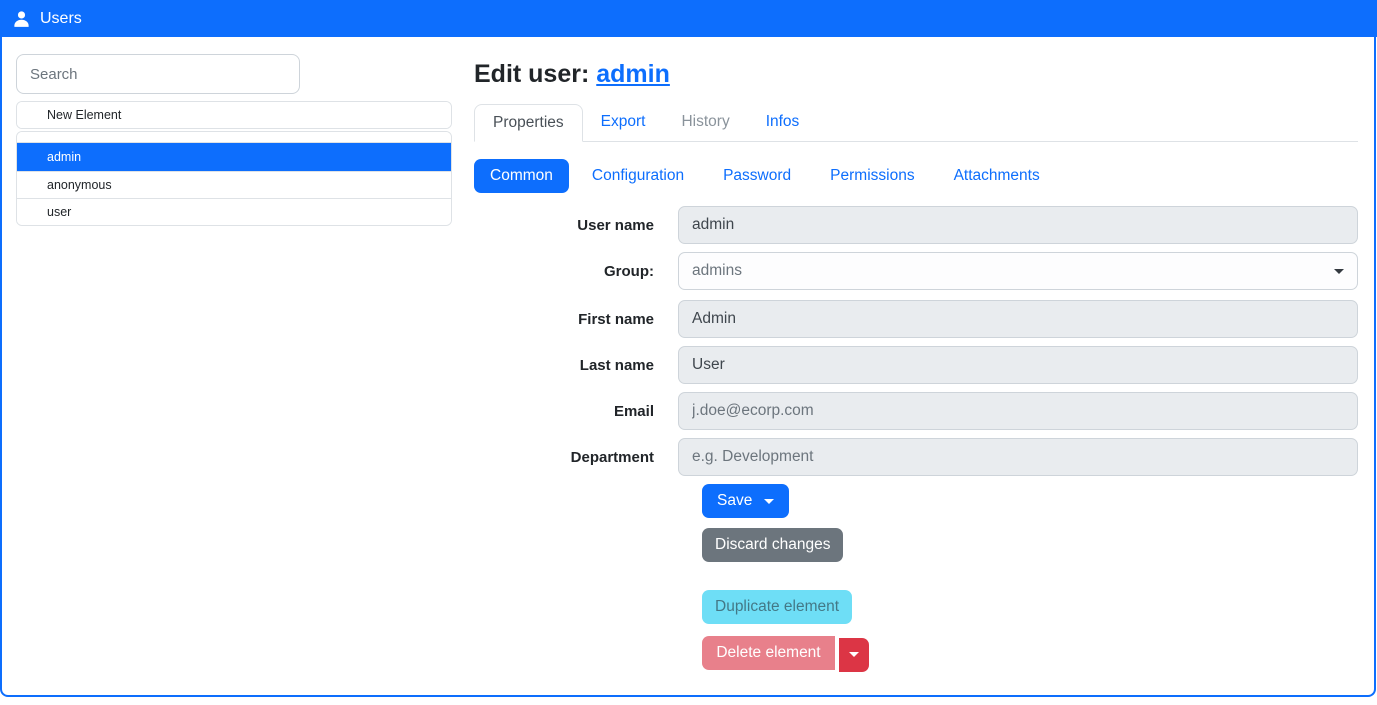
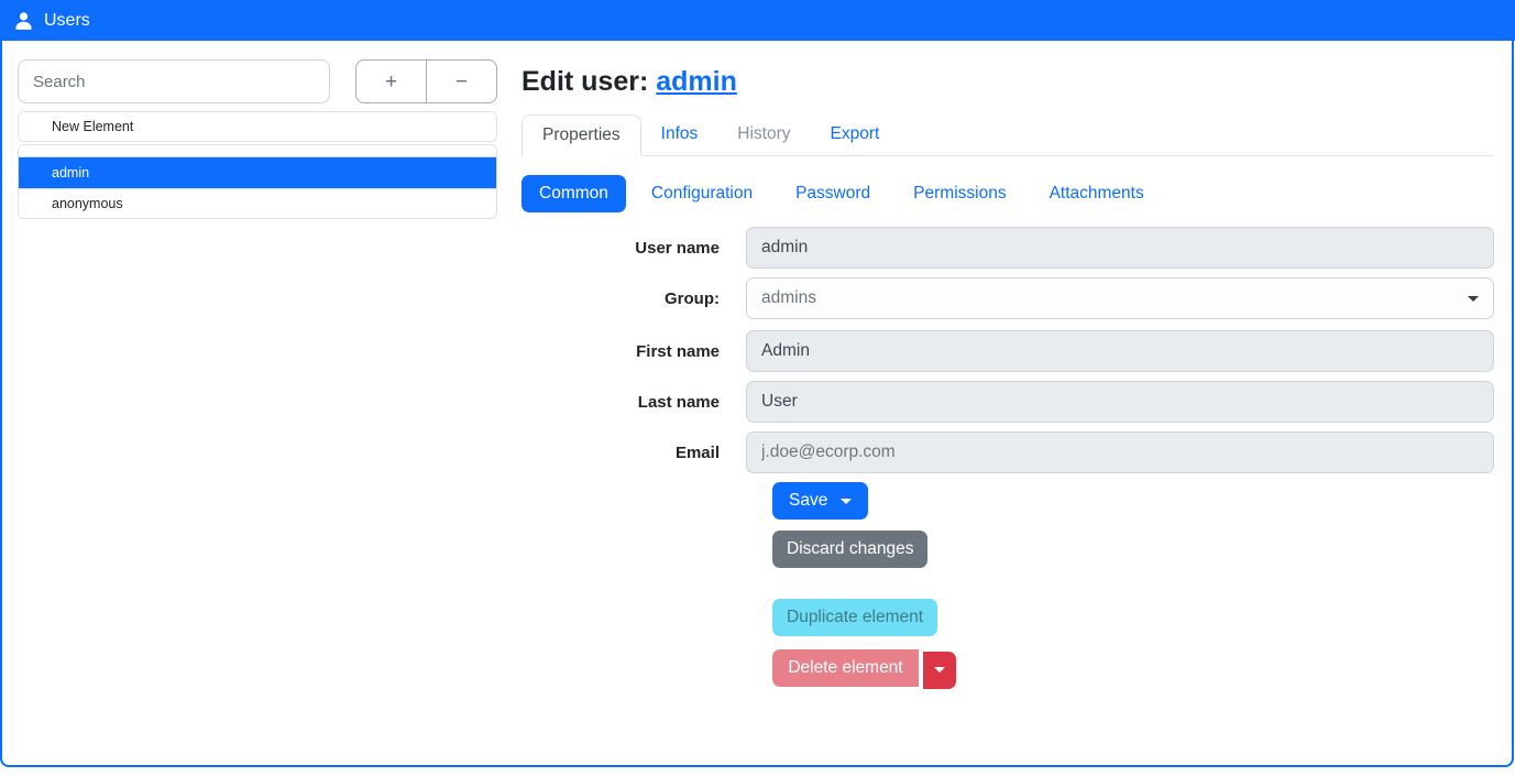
  Users
  Search
+ +
+ −
  New Element
  admin
  anonymous
- user
  Edit user: admin
  Properties
- Export
+ Infos
  History
- Infos
+ Export
  Common
  Configuration
  Password
  Permissions
  Attachments
  User name
  admin
  Group:
  admins
  First name
  Admin
  Last name
  User
  Email
  j.doe@ecorp.com
- Department
- e.g. Development
  Save
  Discard changes
  Duplicate element
  Delete element
